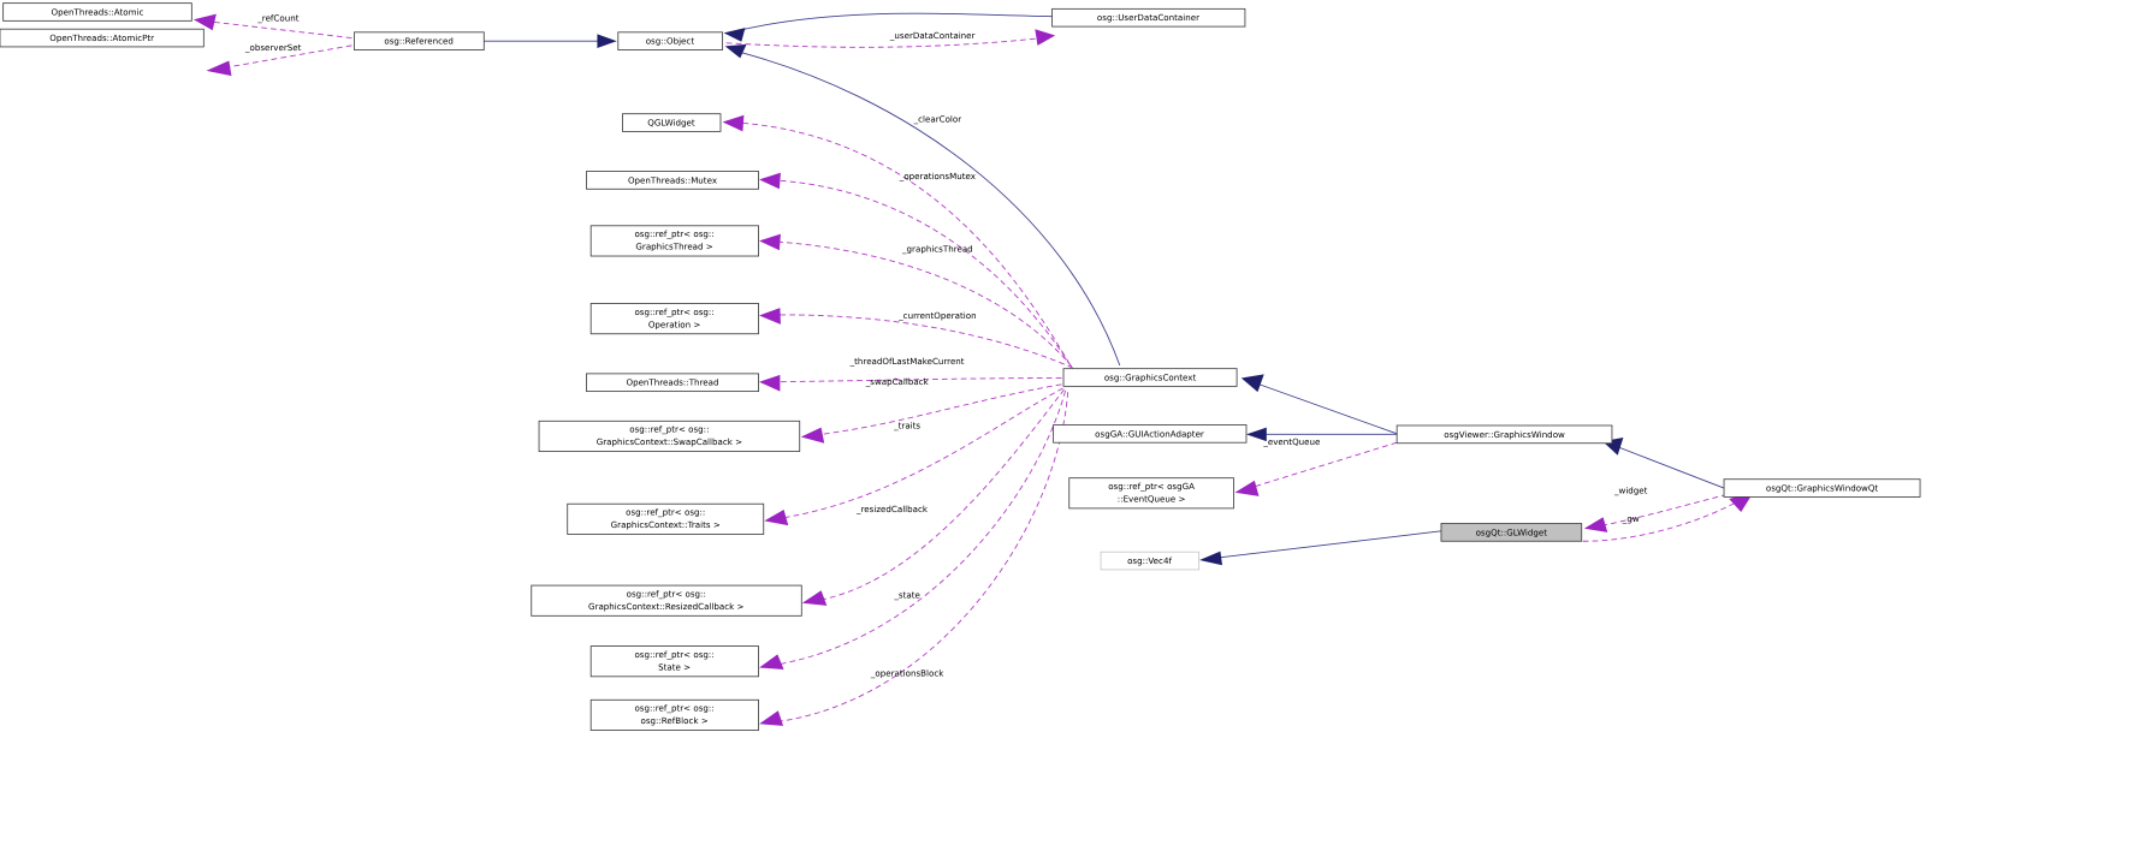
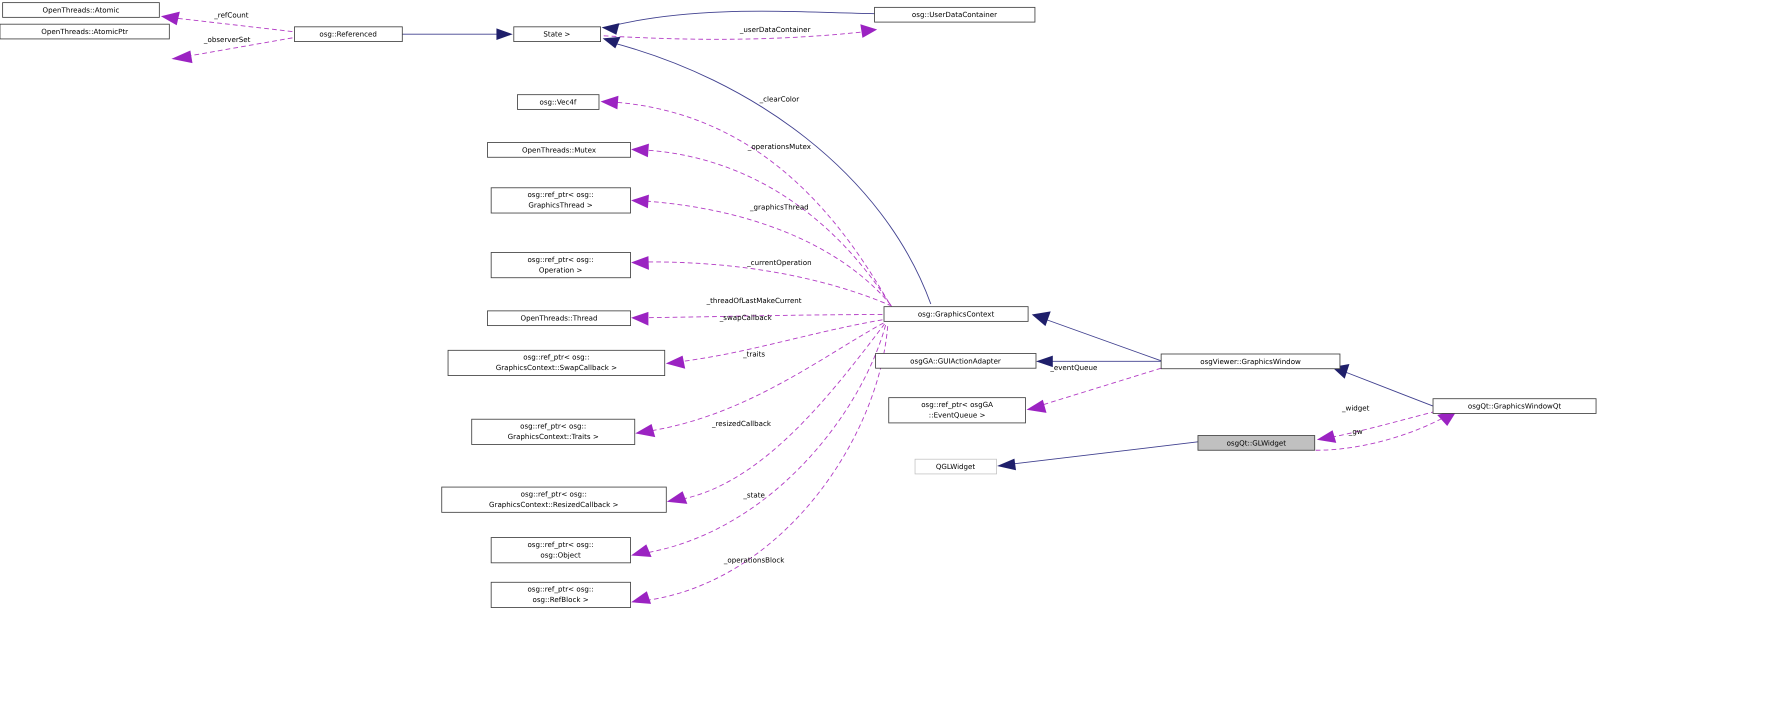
  _refCount
  _observerSet
  _userDataContainer
  _clearColor
  _operationsMutex
  _graphicsThread
  _currentOperation
  _threadOfLastMakeCurrent
  _swapCallback
  _traits
  _resizedCallback
  _state
  _operationsBlock
  _eventQueue
  _widget
  _gw
  OpenThreads::Atomic
  OpenThreads::AtomicPtr
  osg::Referenced
- osg::Object
+ State >
  osg::UserDataContainer
- QGLWidget
+ osg::Vec4f
  OpenThreads::Mutex
  osg::ref_ptr< osg::
  GraphicsThread >
  osg::ref_ptr< osg::
  Operation >
  OpenThreads::Thread
  osg::ref_ptr< osg::
  GraphicsContext::SwapCallback >
  osg::ref_ptr< osg::
  GraphicsContext::Traits >
  osg::ref_ptr< osg::
  GraphicsContext::ResizedCallback >
  osg::ref_ptr< osg::
- State >
+ osg::Object
  osg::ref_ptr< osg::
  osg::RefBlock >
  osg::GraphicsContext
  osgGA::GUIActionAdapter
  osg::ref_ptr< osgGA
  ::EventQueue >
- osg::Vec4f
+ QGLWidget
  osgViewer::GraphicsWindow
  osgQt::GraphicsWindowQt
  osgQt::GLWidget
